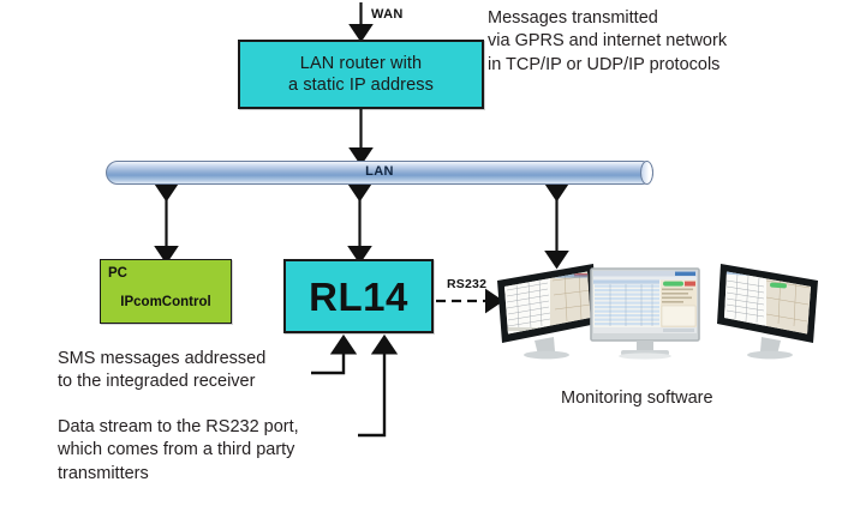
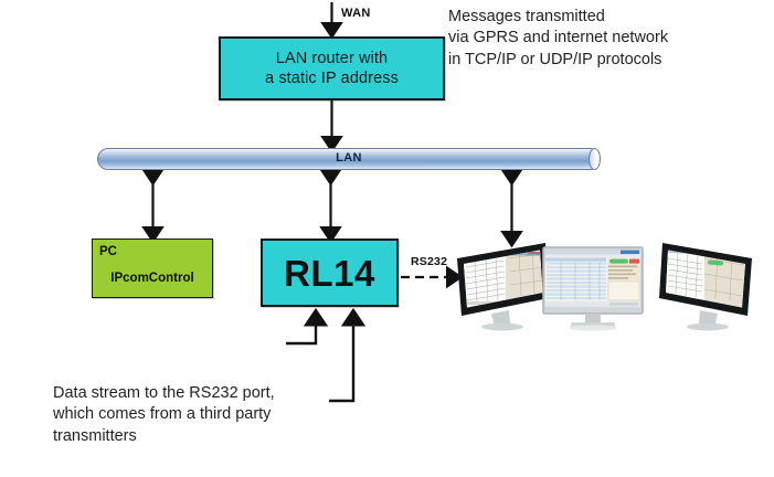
  WAN
  LAN router with
  a static IP address
  Messages transmitted
  via GPRS and internet network
  in TCP/IP or UDP/IP protocols
  LAN
  PC
  IPcomControl
  RL14
  RS232
- Monitoring software
- SMS messages addressed
- to the integraded receiver
  Data stream to the RS232 port,
  which comes from a third party
  transmitters
